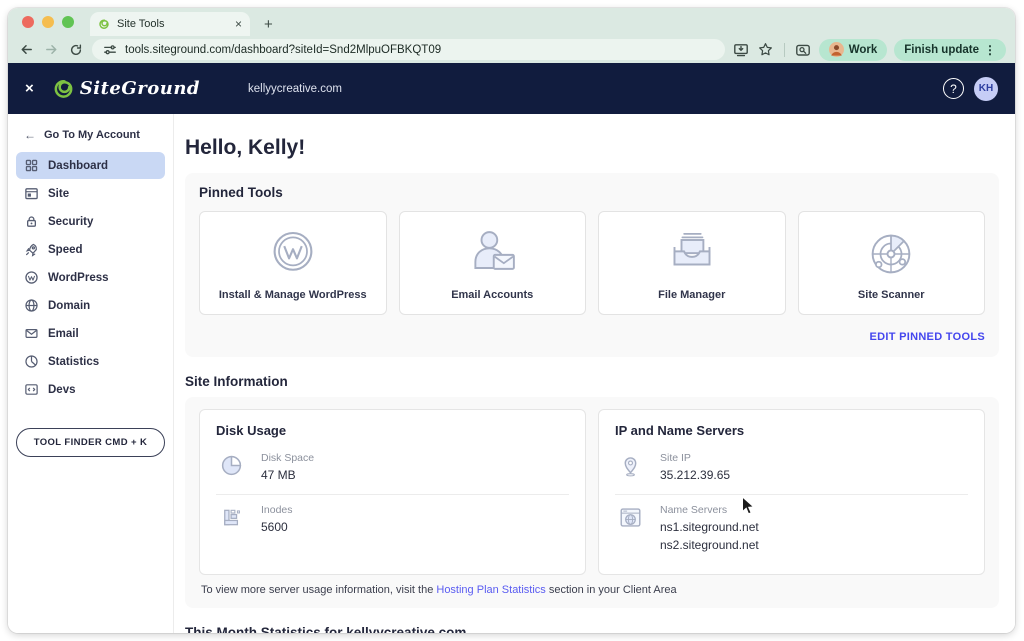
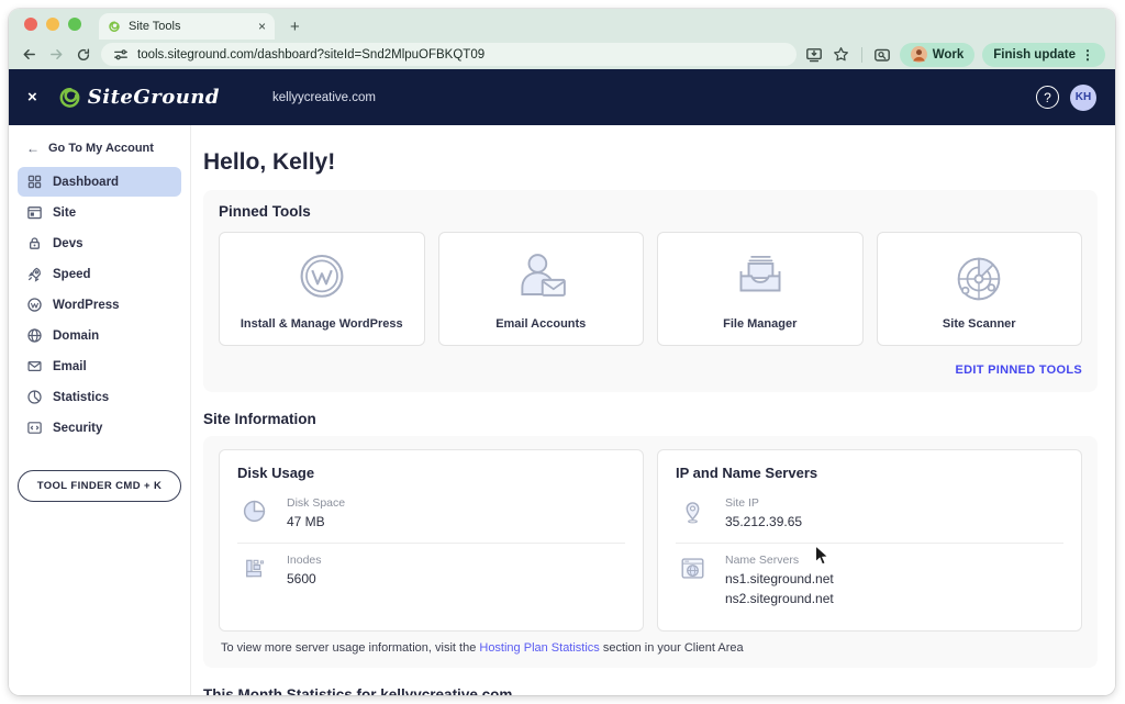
  Site Tools
  ×
  +
  tools.siteground.com/dashboard?siteId=Snd2MlpuOFBKQT09
  Work
  Finish update
  ⋮
  ×
  SiteGround
  kellyycreative.com
  ?
  KH
  ←
  Go To My Account
  Dashboard
  Site
- Security
+ Devs
  Speed
  WordPress
  Domain
  Email
  Statistics
- Devs
+ Security
  TOOL FINDER CMD + K
  Hello, Kelly!
  Pinned Tools
  Install & Manage WordPress
  Email Accounts
  File Manager
  Site Scanner
  EDIT PINNED TOOLS
  Site Information
  Disk Usage
  Disk Space
  47 MB
  Inodes
  5600
  IP and Name Servers
  Site IP
  35.212.39.65
  Name Servers
  ns1.siteground.net
  ns2.siteground.net
  To view more server usage information, visit the Hosting Plan Statistics section in your Client Area
  This Month Statistics for kellyycreative.com
